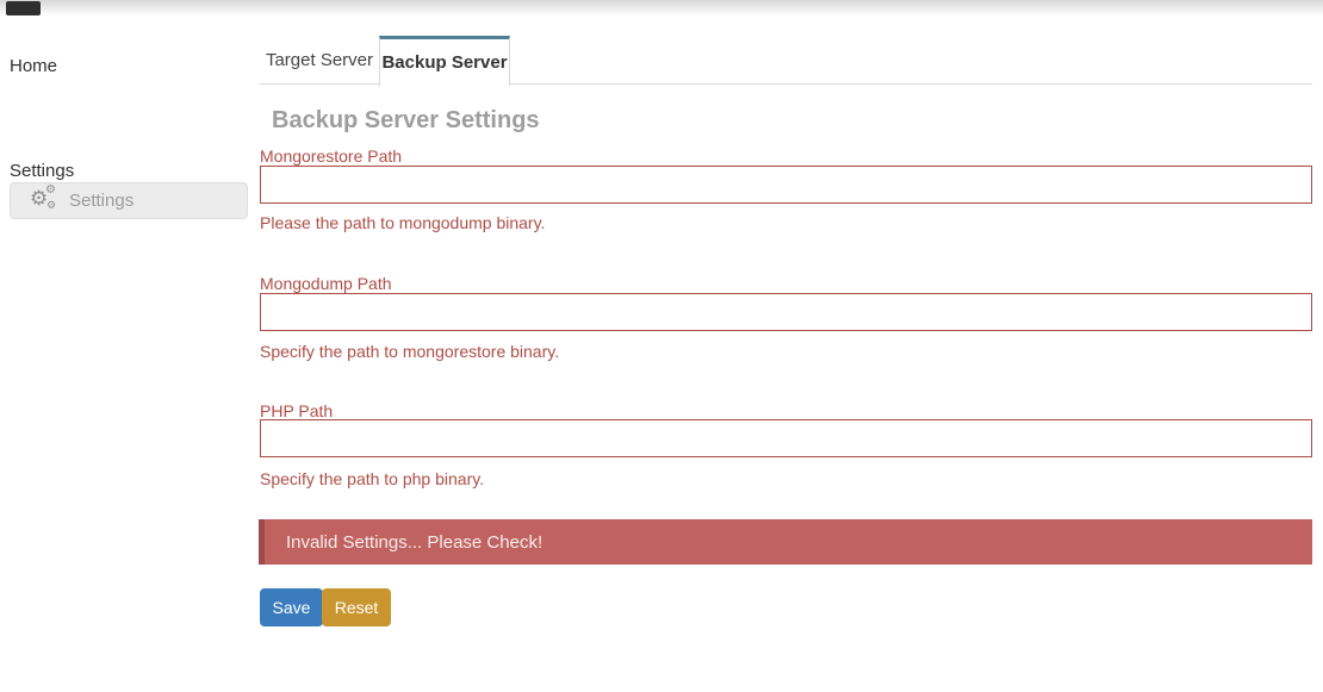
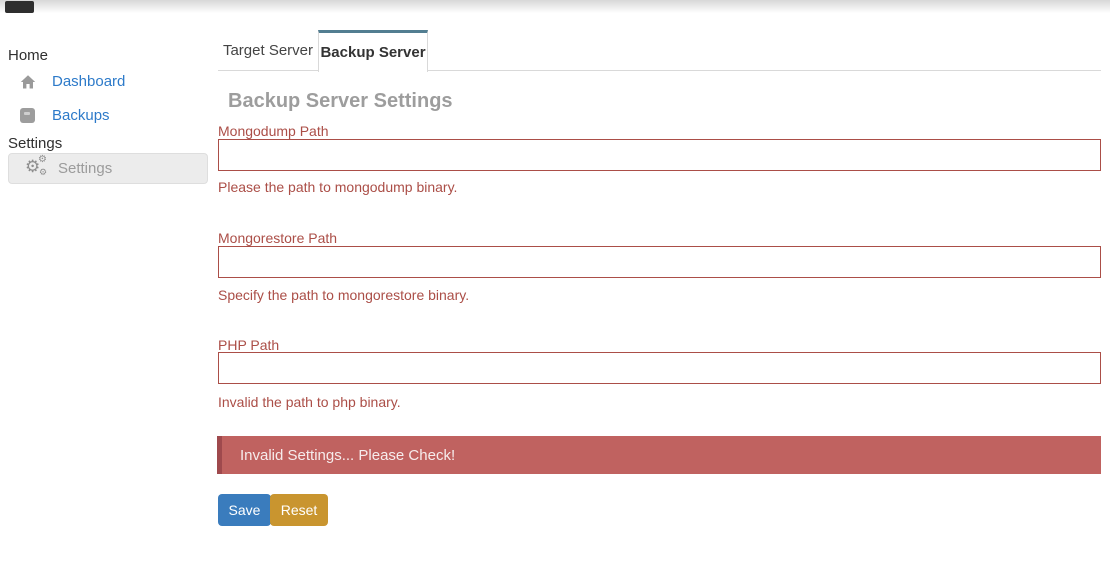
  Home
+ Dashboard
+ Backups
  Settings
  ⚙
  ⚙
  ⚙
  Settings
  Target Server
  Backup Server
  Backup Server Settings
- Mongorestore Path
+ Mongodump Path
  Please the path to mongodump binary.
- Mongodump Path
+ Mongorestore Path
  Specify the path to mongorestore binary.
  PHP Path
- Specify the path to php binary.
+ Invalid the path to php binary.
  Invalid Settings... Please Check!
  Save
  Reset
